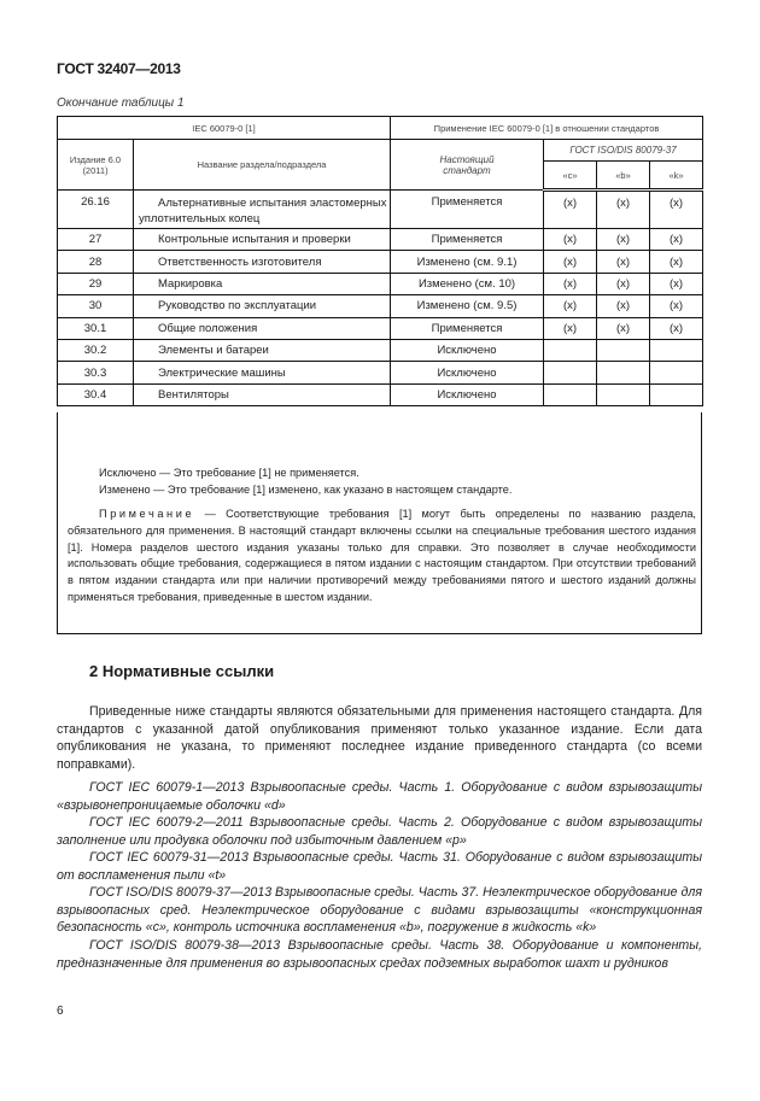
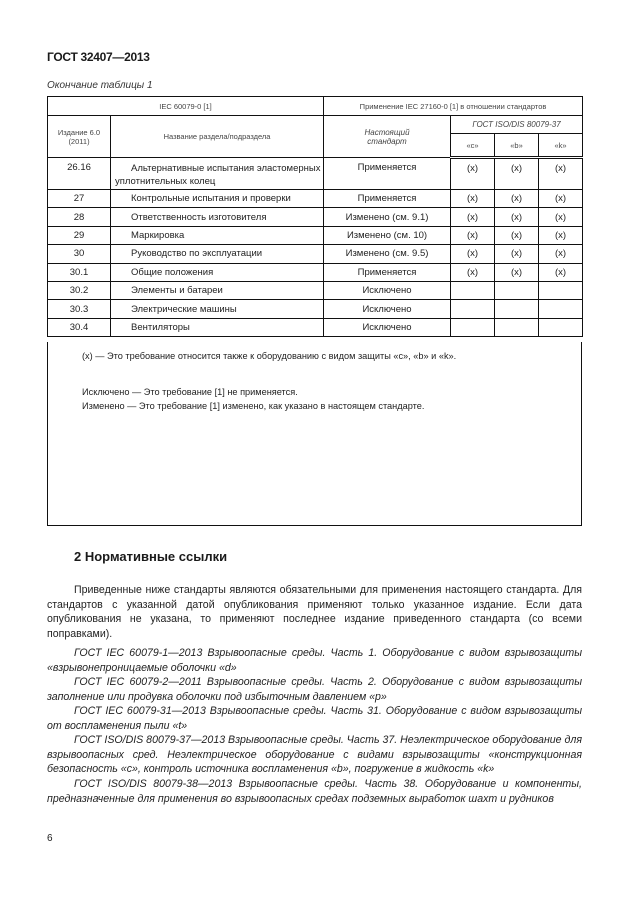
  ГОСТ 32407—2013
  Окончание таблицы 1
- IEC 60079-0 [1]	Применение IEC 60079-0 [1] в отношении стандартов
+ IEC 60079-0 [1]	Применение IEC 27160-0 [1] в отношении стандартов
  Издание 6.0 (2011)	Название раздела/подраздела	Настоящий стандарт	ГОСТ ISO/DIS 80079-37
  «c»	«b»	«k»
  26.16	Альтернативные испытания эластомерных уплотнительных колец	Применяется	(x)	(x)	(x)
  27	Контрольные испытания и проверки	Применяется	(x)	(x)	(x)
  28	Ответственность изготовителя	Изменено (см. 9.1)	(x)	(x)	(x)
  29	Маркировка	Изменено (см. 10)	(x)	(x)	(x)
  30	Руководство по эксплуатации	Изменено (см. 9.5)	(x)	(x)	(x)
  30.1	Общие положения	Применяется	(x)	(x)	(x)
  30.2	Элементы и батареи	Исключено
  30.3	Электрические машины	Исключено
  30.4	Вентиляторы	Исключено
+ (x) — Это требование относится также к оборудованию с видом защиты «c», «b» и «k».
  Исключено — Это требование [1] не применяется.
  Изменено — Это требование [1] изменено, как указано в настоящем стандарте.
- Примечание — Соответствующие требования [1] могут быть определены по названию раздела, обязательного для применения. В настоящий стандарт включены ссылки на специальные требования шестого издания [1]. Номера разделов шестого издания указаны только для справки. Это позволяет в случае необходимости использовать общие требования, содержащиеся в пятом издании с настоящим стандартом. При отсутствии требований в пятом издании стандарта или при наличии противоречий между требованиями пятого и шестого изданий должны применяться требования, приведенные в шестом издании.
  2 Нормативные ссылки
  Приведенные ниже стандарты являются обязательными для применения настоящего стандарта. Для стандартов с указанной датой опубликования применяют только указанное издание. Если дата опубликования не указана, то применяют последнее издание приведенного стандарта (со всеми поправками).
  ГОСТ IEC 60079-1—2013 Взрывоопасные среды. Часть 1. Оборудование с видом взрывозащиты «взрывонепроницаемые оболочки «d»
  ГОСТ IEC 60079-2—2011 Взрывоопасные среды. Часть 2. Оборудование с видом взрывозащиты заполнение или продувка оболочки под избыточным давлением «p»
  ГОСТ IEC 60079-31—2013 Взрывоопасные среды. Часть 31. Оборудование с видом взрывозащиты от воспламенения пыли «t»
  ГОСТ ISO/DIS 80079-37—2013 Взрывоопасные среды. Часть 37. Неэлектрическое оборудование для взрывоопасных сред. Неэлектрическое оборудование с видами взрывозащиты «конструкционная безопасность «c», контроль источника воспламенения «b», погружение в жидкость «k»
  ГОСТ ISO/DIS 80079-38—2013 Взрывоопасные среды. Часть 38. Оборудование и компоненты, предназначенные для применения во взрывоопасных средах подземных выработок шахт и рудников
  6
